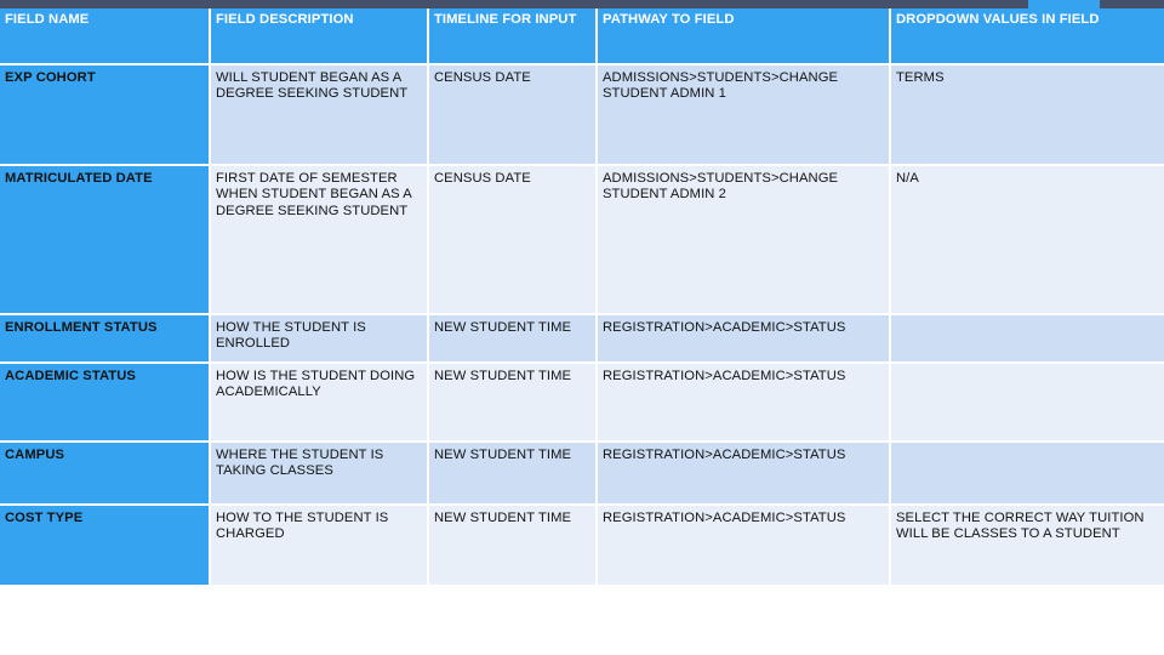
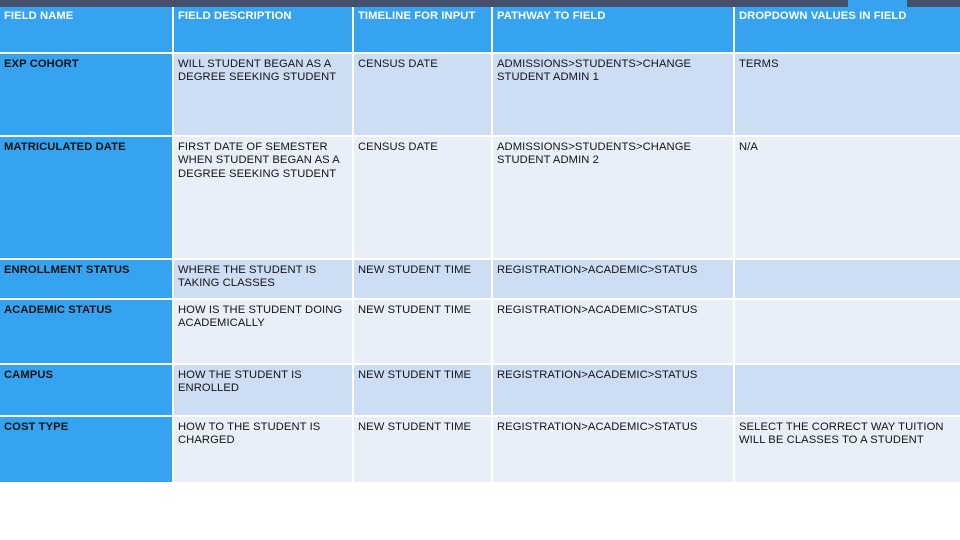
  FIELD NAME	FIELD DESCRIPTION	TIMELINE FOR INPUT	PATHWAY TO FIELD	DROPDOWN VALUES IN FIELD
  EXP COHORT	WILL STUDENT BEGAN AS A DEGREE SEEKING STUDENT	CENSUS DATE	ADMISSIONS>STUDENTS>CHANGE STUDENT ADMIN 1	TERMS
  MATRICULATED DATE	FIRST DATE OF SEMESTER WHEN STUDENT BEGAN AS A DEGREE SEEKING STUDENT	CENSUS DATE	ADMISSIONS>STUDENTS>CHANGE STUDENT ADMIN 2	N/A
- ENROLLMENT STATUS	HOW THE STUDENT IS ENROLLED	NEW STUDENT TIME	REGISTRATION>ACADEMIC>STATUS
+ ENROLLMENT STATUS	WHERE THE STUDENT IS TAKING CLASSES	NEW STUDENT TIME	REGISTRATION>ACADEMIC>STATUS
  ACADEMIC STATUS	HOW IS THE STUDENT DOING ACADEMICALLY	NEW STUDENT TIME	REGISTRATION>ACADEMIC>STATUS
- CAMPUS	WHERE THE STUDENT IS TAKING CLASSES	NEW STUDENT TIME	REGISTRATION>ACADEMIC>STATUS
+ CAMPUS	HOW THE STUDENT IS ENROLLED	NEW STUDENT TIME	REGISTRATION>ACADEMIC>STATUS
  COST TYPE	HOW TO THE STUDENT IS CHARGED	NEW STUDENT TIME	REGISTRATION>ACADEMIC>STATUS	SELECT THE CORRECT WAY TUITION WILL BE CLASSES TO A STUDENT
